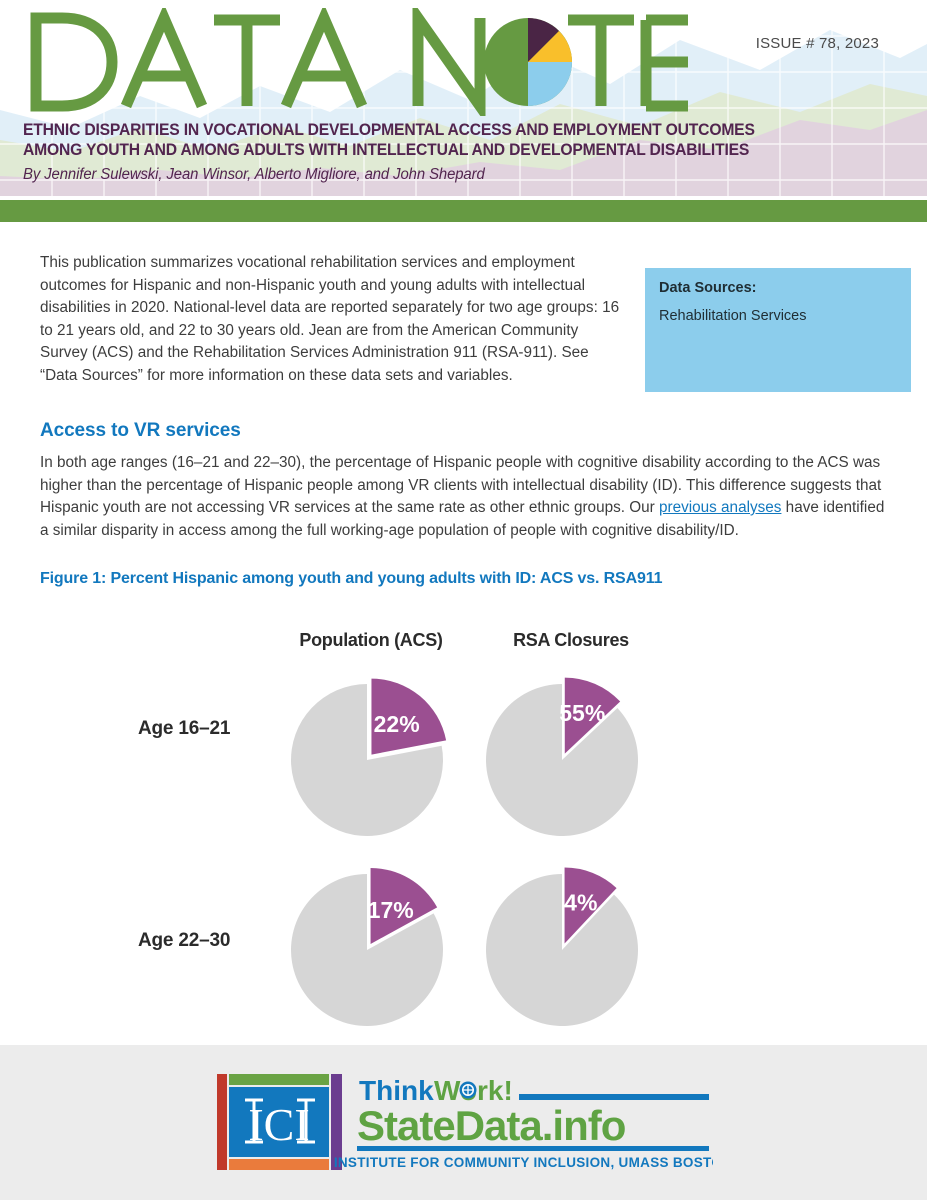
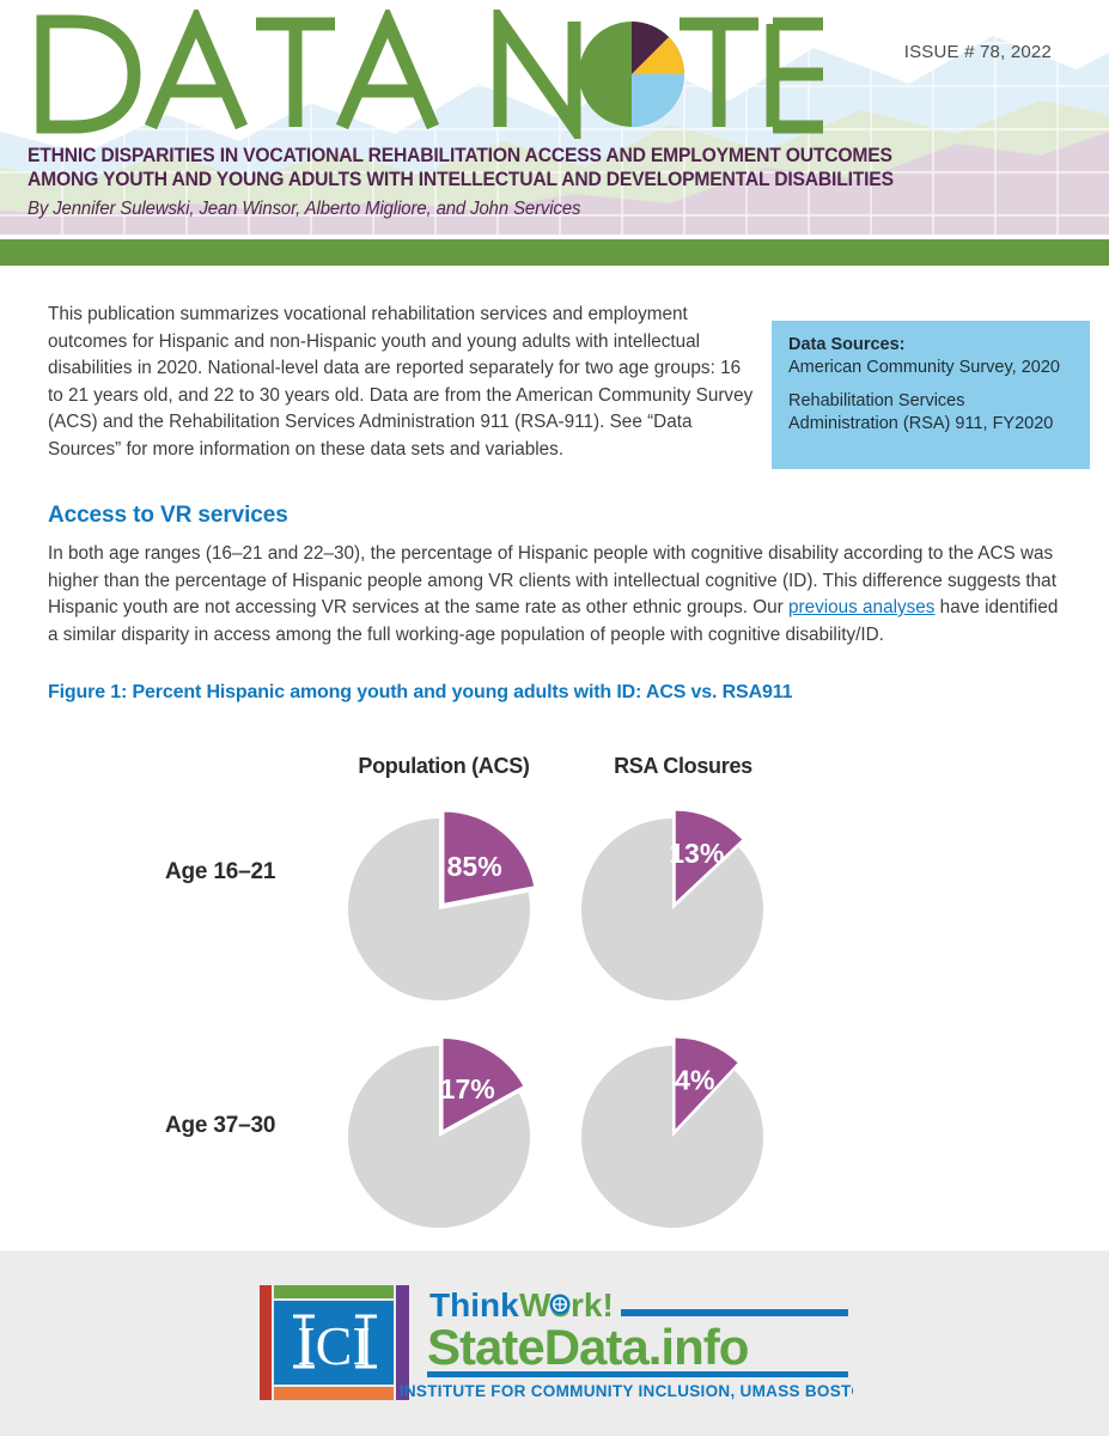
- ISSUE # 78, 2023
+ ISSUE # 78, 2022
- ETHNIC DISPARITIES IN VOCATIONAL DEVELOPMENTAL ACCESS AND EMPLOYMENT OUTCOMES
+ ETHNIC DISPARITIES IN VOCATIONAL REHABILITATION ACCESS AND EMPLOYMENT OUTCOMES
- AMONG YOUTH AND AMONG ADULTS WITH INTELLECTUAL AND DEVELOPMENTAL DISABILITIES
+ AMONG YOUTH AND YOUNG ADULTS WITH INTELLECTUAL AND DEVELOPMENTAL DISABILITIES
- By Jennifer Sulewski, Jean Winsor, Alberto Migliore, and John Shepard
+ By Jennifer Sulewski, Jean Winsor, Alberto Migliore, and John Services
- This publication summarizes vocational rehabilitation services and employment outcomes for Hispanic and non-Hispanic youth and young adults with intellectual disabilities in 2020. National-level data are reported separately for two age groups: 16 to 21 years old, and 22 to 30 years old. Jean are from the American Community Survey (ACS) and the Rehabilitation Services Administration 911 (RSA-911). See “Data Sources” for more information on these data sets and variables.
+ This publication summarizes vocational rehabilitation services and employment outcomes for Hispanic and non-Hispanic youth and young adults with intellectual disabilities in 2020. National-level data are reported separately for two age groups: 16 to 21 years old, and 22 to 30 years old. Data are from the American Community Survey (ACS) and the Rehabilitation Services Administration 911 (RSA-911). See “Data Sources” for more information on these data sets and variables.
  Data Sources:
+ American Community Survey, 2020
  Rehabilitation Services
+ Administration (RSA) 911, FY2020
  Access to VR services
- In both age ranges (16–21 and 22–30), the percentage of Hispanic people with cognitive disability according to the ACS was higher than the percentage of Hispanic people among VR clients with intellectual disability (ID). This difference suggests that Hispanic youth are not accessing VR services at the same rate as other ethnic groups. Our previous analyses have identified a similar disparity in access among the full working-age population of people with cognitive disability/ID.
+ In both age ranges (16–21 and 22–30), the percentage of Hispanic people with cognitive disability according to the ACS was higher than the percentage of Hispanic people among VR clients with intellectual cognitive (ID). This difference suggests that Hispanic youth are not accessing VR services at the same rate as other ethnic groups. Our previous analyses have identified a similar disparity in access among the full working-age population of people with cognitive disability/ID.
  Figure 1: Percent Hispanic among youth and young adults with ID: ACS vs. RSA911
  Population (ACS)
  RSA Closures
  Age 16–21
- Age 22–30
+ Age 37–30
- 22%
+ 85%
- 55%
+ 13%
  17%
  4%
  ICI
  Think
  Wrk!
  StateData.info
  INSTITUTE FOR COMMUNITY INCLUSION, UMASS BOST
